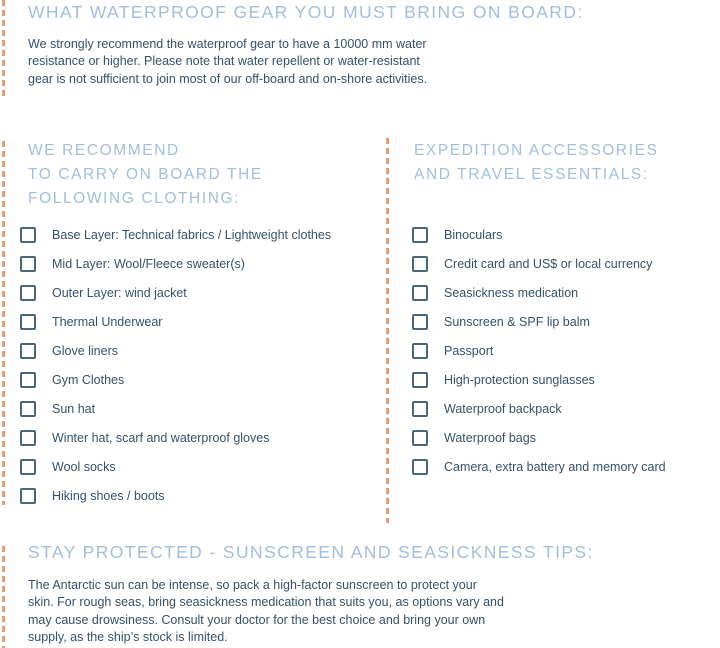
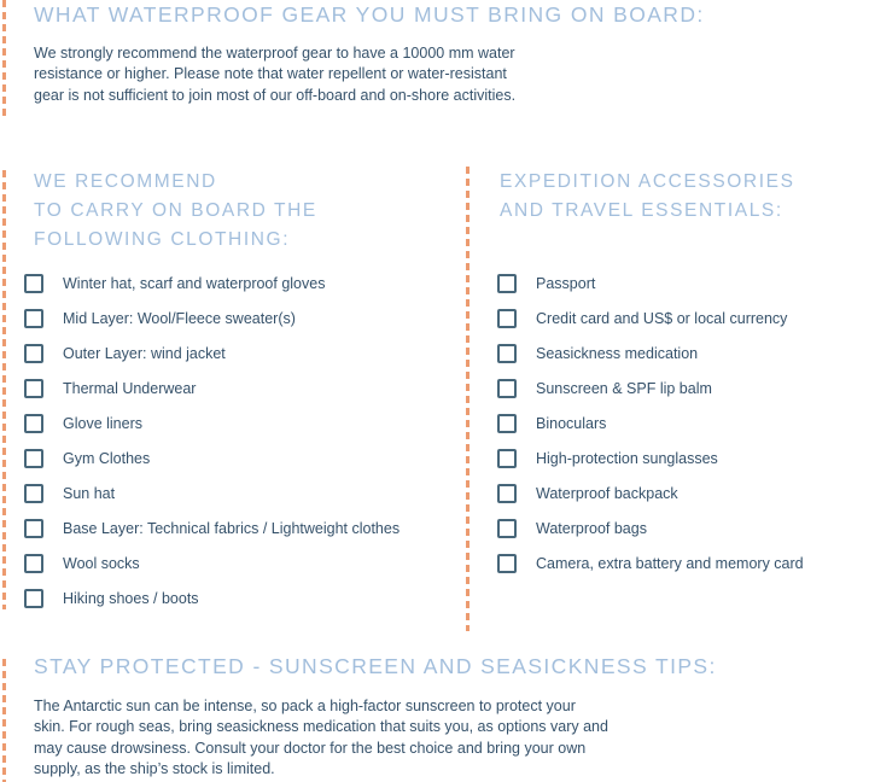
  WHAT WATERPROOF GEAR YOU MUST BRING ON BOARD:
  We strongly recommend the waterproof gear to have a 10000 mm water
  resistance or higher. Please note that water repellent or water-resistant
  gear is not sufficient to join most of our off-board and on-shore activities.
  WE RECOMMEND
  TO CARRY ON BOARD THE
  FOLLOWING CLOTHING:
  EXPEDITION ACCESSORIES
  AND TRAVEL ESSENTIALS:
- Base Layer: Technical fabrics / Lightweight clothes
+ Winter hat, scarf and waterproof gloves
  Mid Layer: Wool/Fleece sweater(s)
  Outer Layer: wind jacket
  Thermal Underwear
  Glove liners
  Gym Clothes
  Sun hat
- Winter hat, scarf and waterproof gloves
+ Base Layer: Technical fabrics / Lightweight clothes
  Wool socks
  Hiking shoes / boots
- Binoculars
+ Passport
  Credit card and US$ or local currency
  Seasickness medication
  Sunscreen & SPF lip balm
- Passport
+ Binoculars
  High-protection sunglasses
  Waterproof backpack
  Waterproof bags
  Camera, extra battery and memory card
  STAY PROTECTED - SUNSCREEN AND SEASICKNESS TIPS:
  The Antarctic sun can be intense, so pack a high-factor sunscreen to protect your
  skin. For rough seas, bring seasickness medication that suits you, as options vary and
  may cause drowsiness. Consult your doctor for the best choice and bring your own
  supply, as the ship’s stock is limited.
